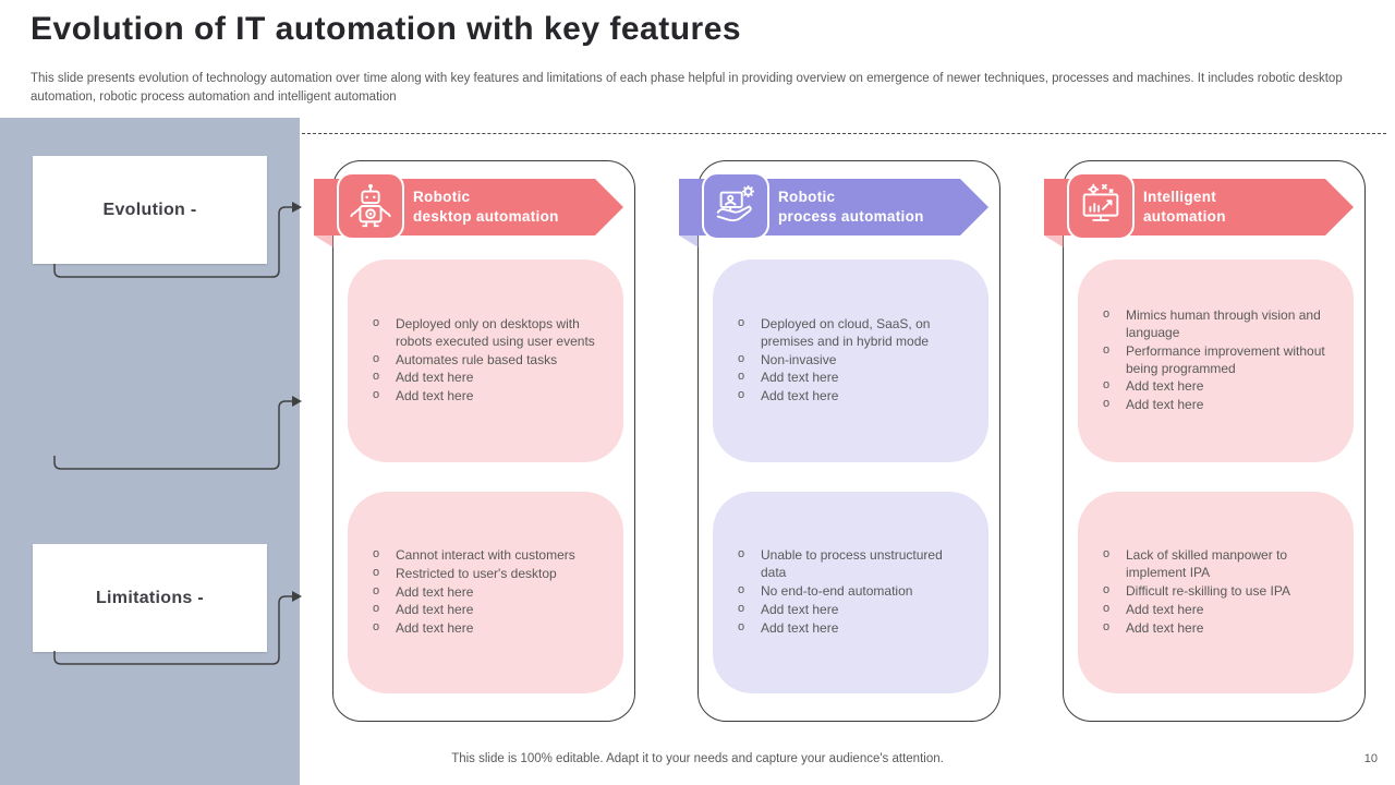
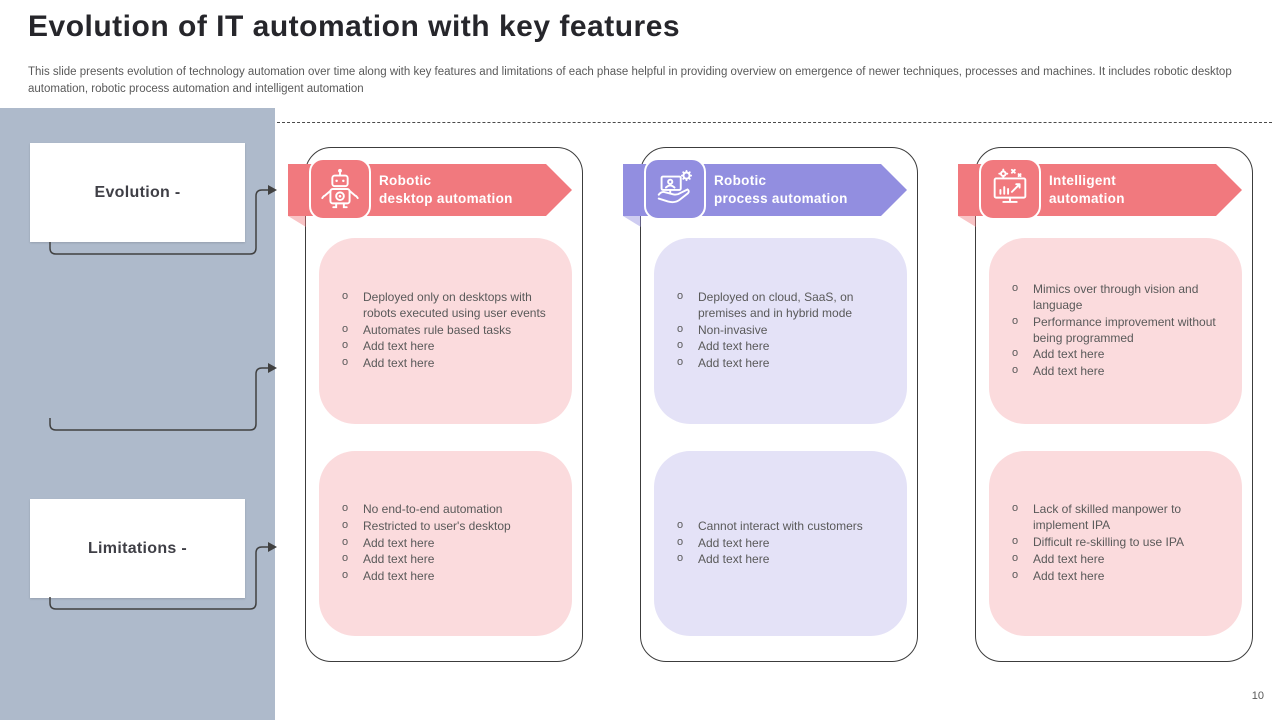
  Evolution of IT automation with key features
  This slide presents evolution of technology automation over time along with key features and limitations of each phase helpful in providing overview on emergence of newer techniques, processes and machines. It includes robotic desktop automation, robotic process automation and intelligent automation
  Evolution -
  Limitations -
  Robotic
  desktop automation
  Deployed only on desktops with robots executed using user events
  Automates rule based tasks
  Add text here
  Add text here
- Cannot interact with customers
+ No end-to-end automation
  Restricted to user's desktop
  Add text here
  Add text here
  Add text here
  Robotic
  process automation
  Deployed on cloud, SaaS, on premises and in hybrid mode
  Non-invasive
  Add text here
  Add text here
- Unable to process unstructured data
- No end-to-end automation
+ Cannot interact with customers
  Add text here
  Add text here
  Intelligent
  automation
- Mimics human through vision and language
+ Mimics over through vision and language
  Performance improvement without being programmed
  Add text here
  Add text here
  Lack of skilled manpower to implement IPA
  Difficult re-skilling to use IPA
  Add text here
  Add text here
- This slide is 100% editable. Adapt it to your needs and capture your audience's attention.
  10
